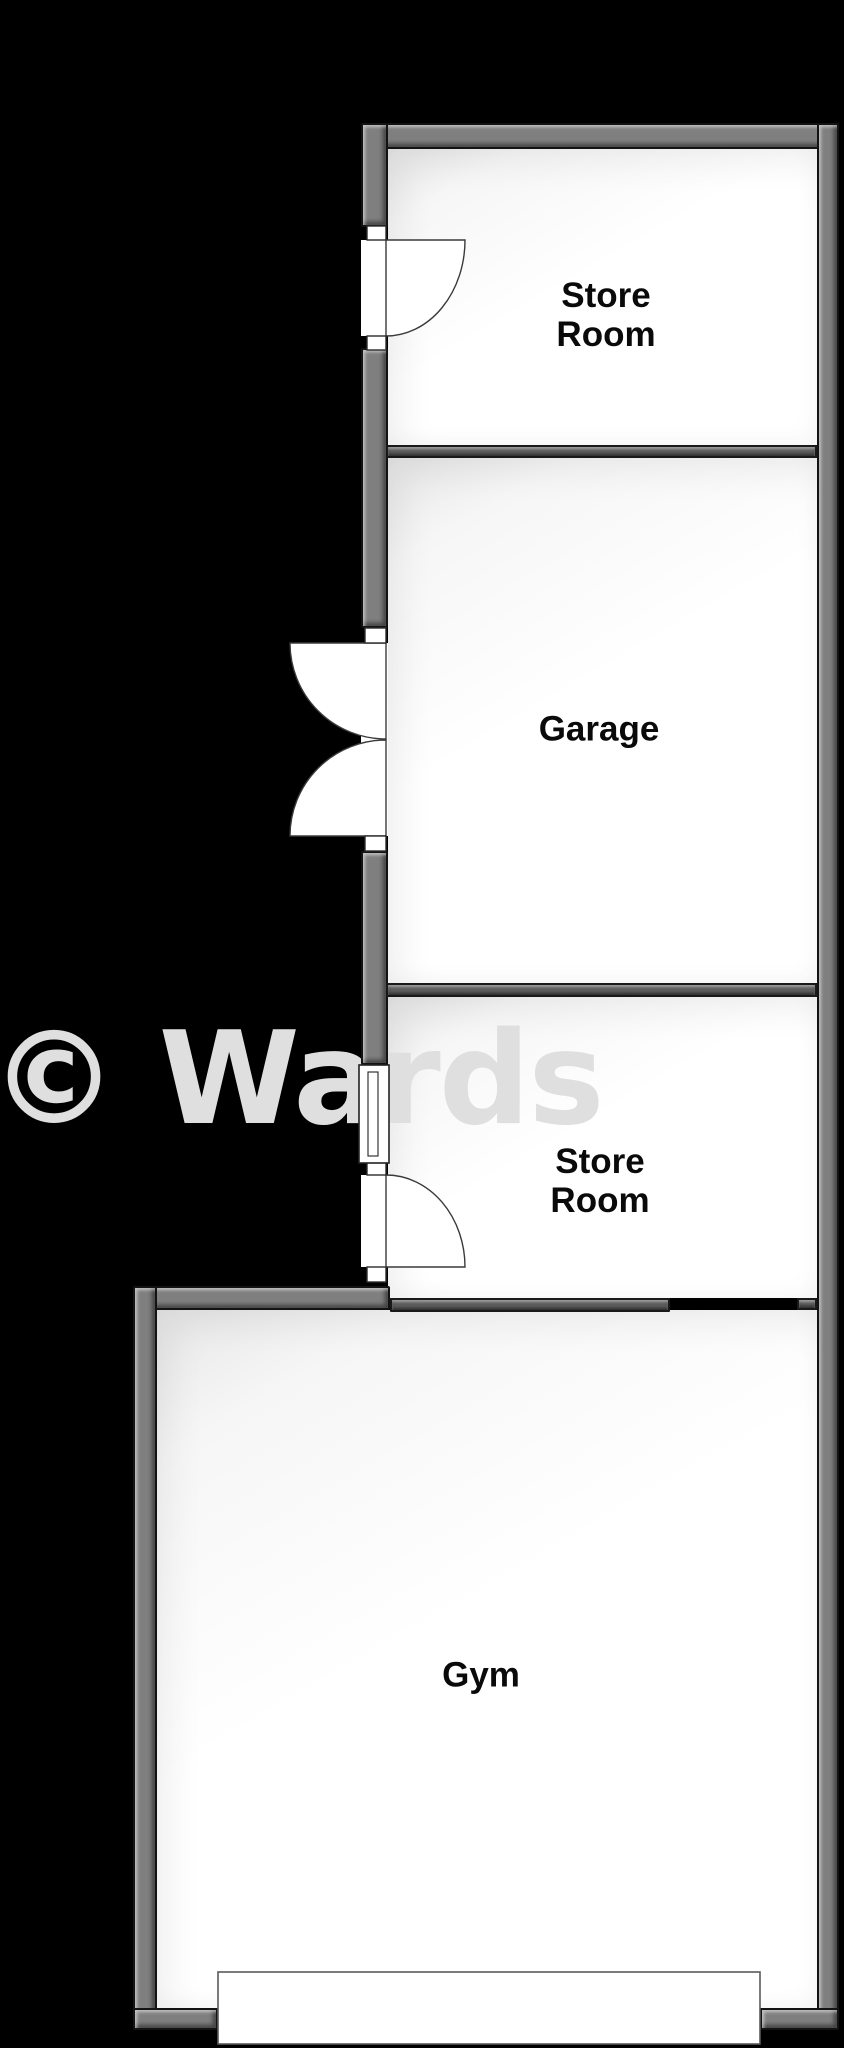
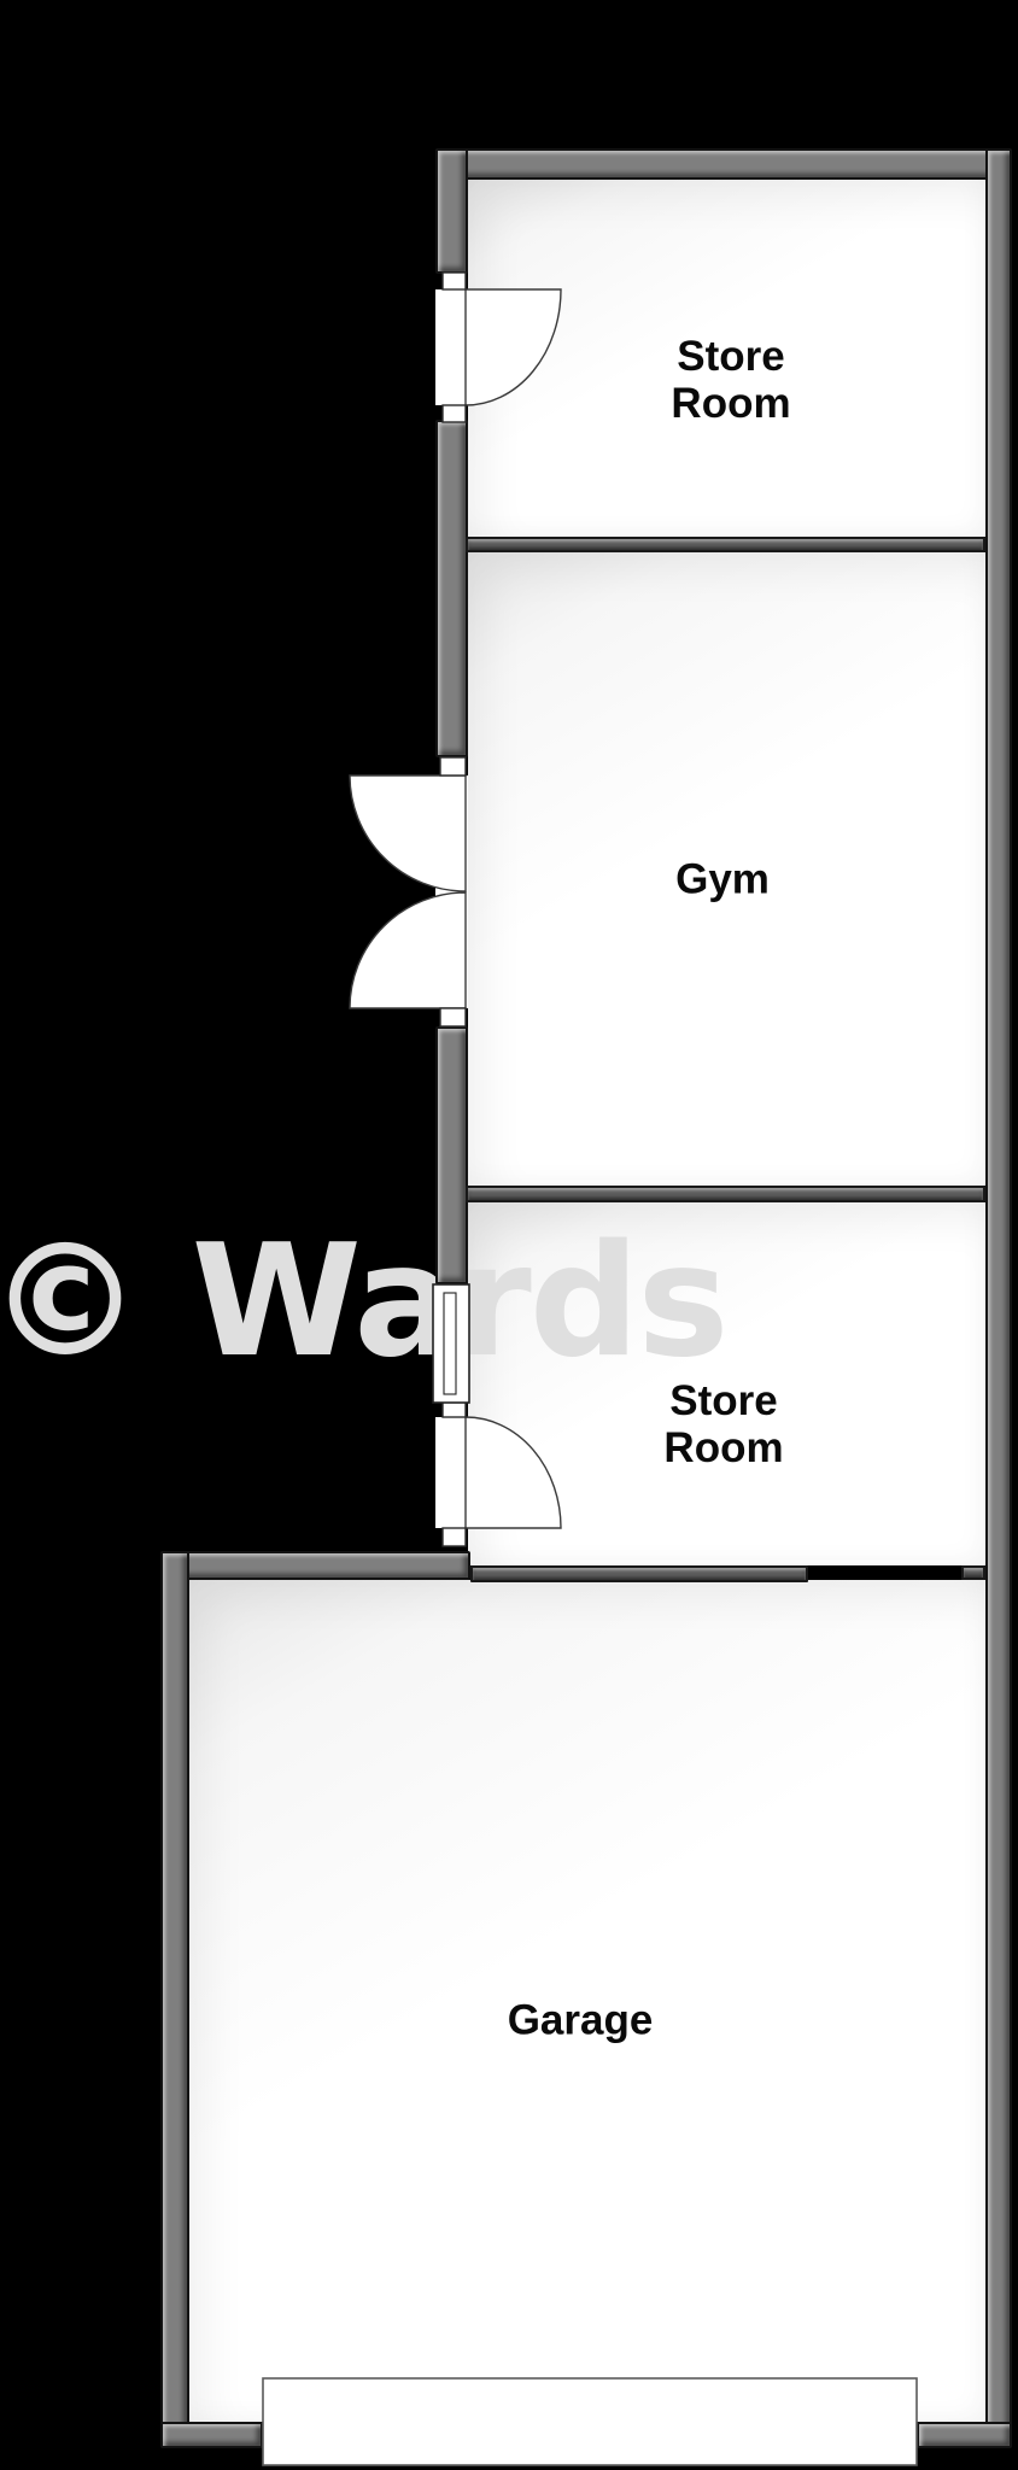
  © Wards
  Store
  Room
- Garage
+ Gym
  Store
  Room
- Gym
+ Garage
